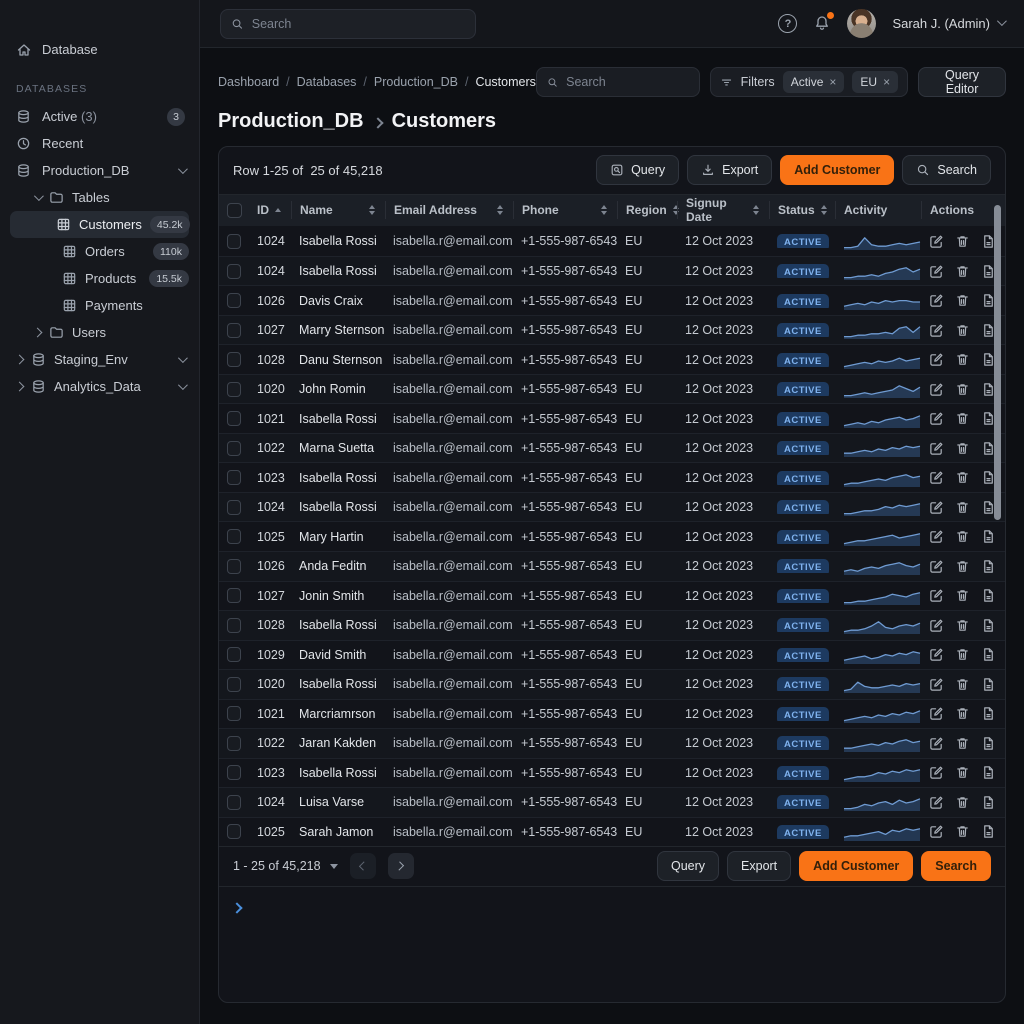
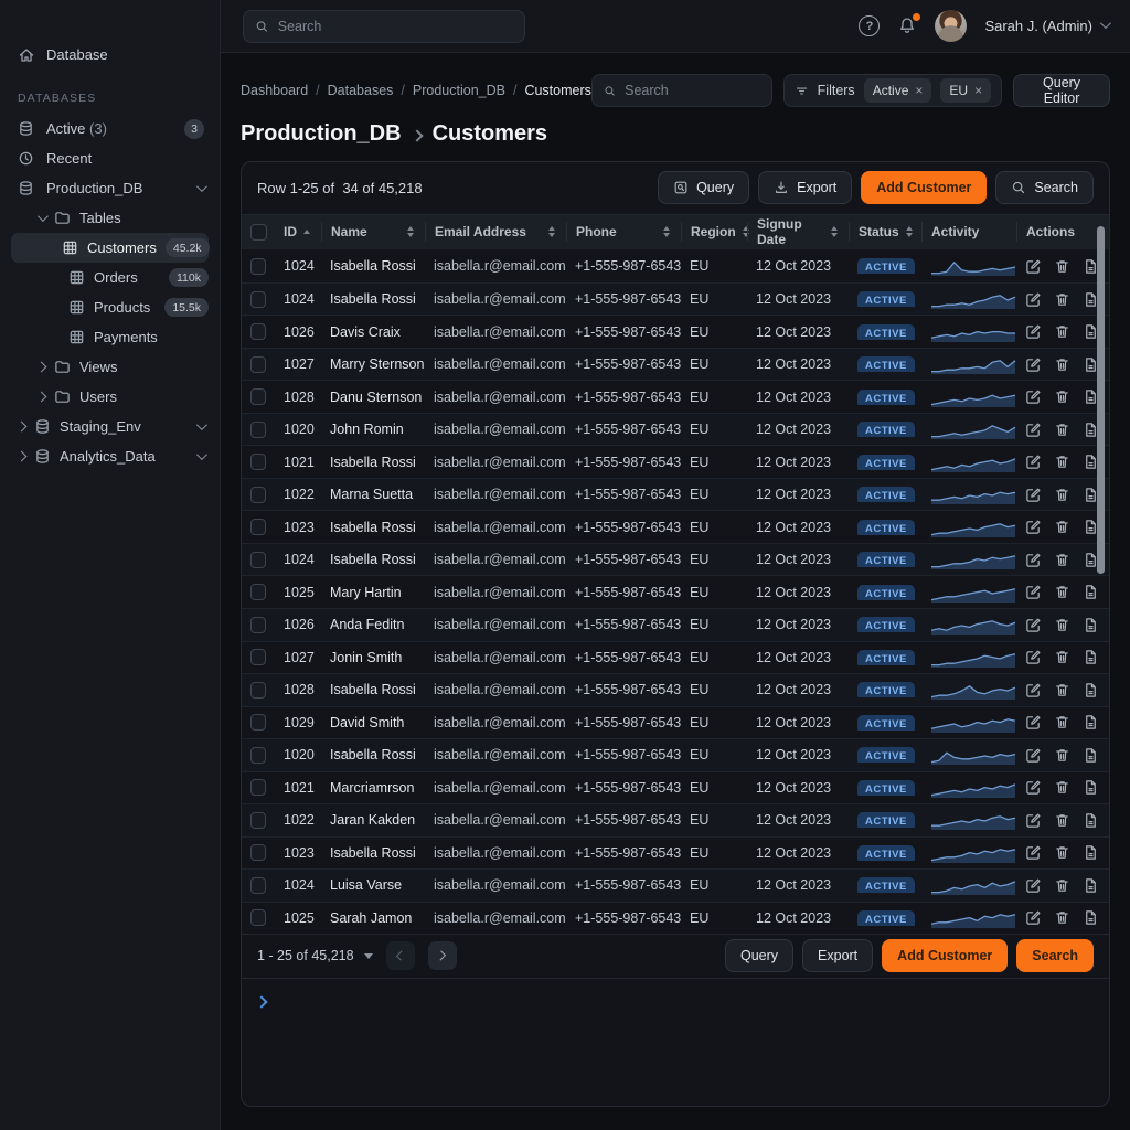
  Database
  DATABASES
  Active (3)
  3
  Recent
  Production_DB
  Tables
  Customers
  45.2k
  Orders
  110k
  Products
  15.5k
  Payments
+ Views
  Users
  Staging_Env
  Analytics_Data
  Search
  ?
  Sarah J. (Admin)
  Dashboard
  /
  Databases
  /
  Production_DB
  /
  Customers
  Search
  Filters
  Active
  ×
  EU
  ×
  Query Editor
  Production_DB
  Customers
- Row 1-25 of 25 of 45,218
+ Row 1-25 of 34 of 45,218
  Query
  Export
  Add Customer
  Search
  ID
  Name
  Email Address
  Phone
  Region
  Signup Date
  Status
  Activity
  Actions
  1024
  Isabella Rossi
  isabella.r@email.com
  +1-555-987-6543
  EU
  12 Oct 2023
  ACTIVE
  1024
  Isabella Rossi
  isabella.r@email.com
  +1-555-987-6543
  EU
  12 Oct 2023
  ACTIVE
  1026
  Davis Craix
  isabella.r@email.com
  +1-555-987-6543
  EU
  12 Oct 2023
  ACTIVE
  1027
  Marry Sternson
  isabella.r@email.com
  +1-555-987-6543
  EU
  12 Oct 2023
  ACTIVE
  1028
  Danu Sternson
  isabella.r@email.com
  +1-555-987-6543
  EU
  12 Oct 2023
  ACTIVE
  1020
  John Romin
  isabella.r@email.com
  +1-555-987-6543
  EU
  12 Oct 2023
  ACTIVE
  1021
  Isabella Rossi
  isabella.r@email.com
  +1-555-987-6543
  EU
  12 Oct 2023
  ACTIVE
  1022
  Marna Suetta
  isabella.r@email.com
  +1-555-987-6543
  EU
  12 Oct 2023
  ACTIVE
  1023
  Isabella Rossi
  isabella.r@email.com
  +1-555-987-6543
  EU
  12 Oct 2023
  ACTIVE
  1024
  Isabella Rossi
  isabella.r@email.com
  +1-555-987-6543
  EU
  12 Oct 2023
  ACTIVE
  1025
  Mary Hartin
  isabella.r@email.com
  +1-555-987-6543
  EU
  12 Oct 2023
  ACTIVE
  1026
  Anda Feditn
  isabella.r@email.com
  +1-555-987-6543
  EU
  12 Oct 2023
  ACTIVE
  1027
  Jonin Smith
  isabella.r@email.com
  +1-555-987-6543
  EU
  12 Oct 2023
  ACTIVE
  1028
  Isabella Rossi
  isabella.r@email.com
  +1-555-987-6543
  EU
  12 Oct 2023
  ACTIVE
  1029
  David Smith
  isabella.r@email.com
  +1-555-987-6543
  EU
  12 Oct 2023
  ACTIVE
  1020
  Isabella Rossi
  isabella.r@email.com
  +1-555-987-6543
  EU
  12 Oct 2023
  ACTIVE
  1021
  Marcriamrson
  isabella.r@email.com
  +1-555-987-6543
  EU
  12 Oct 2023
  ACTIVE
  1022
  Jaran Kakden
  isabella.r@email.com
  +1-555-987-6543
  EU
  12 Oct 2023
  ACTIVE
  1023
  Isabella Rossi
  isabella.r@email.com
  +1-555-987-6543
  EU
  12 Oct 2023
  ACTIVE
  1024
  Luisa Varse
  isabella.r@email.com
  +1-555-987-6543
  EU
  12 Oct 2023
  ACTIVE
  1025
  Sarah Jamon
  isabella.r@email.com
  +1-555-987-6543
  EU
  12 Oct 2023
  ACTIVE
  1 - 25 of 45,218
  Query
  Export
  Add Customer
  Search
